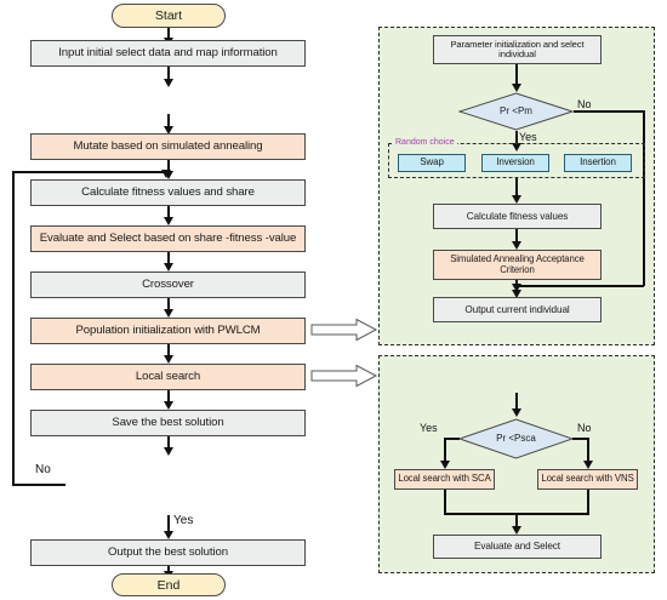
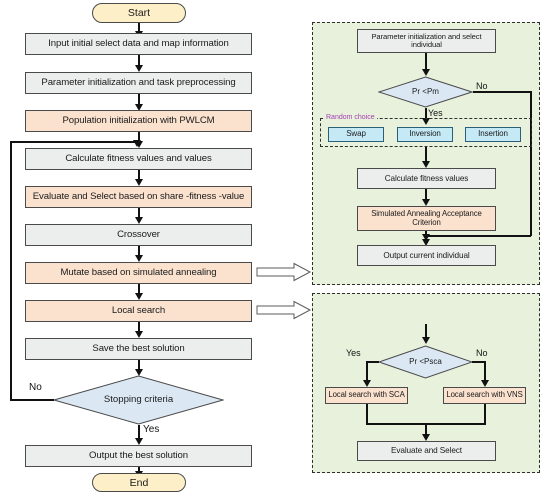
  Start
  Input initial select data and map information
+ Parameter initialization and task preprocessing
- Mutate based on simulated annealing
+ Population initialization with PWLCM
- Calculate fitness values and share
+ Calculate fitness values and values
  Evaluate and Select based on share -fitness -value
  Crossover
- Population initialization with PWLCM
+ Mutate based on simulated annealing
  Local search
  Save the best solution
+ Stopping criteria
  No
  Yes
  Output the best solution
  End
  Parameter initialization and select
  individual
  Pr <Pm
  No
  Yes
  Swap
  Inversion
  Insertion
  Calculate fitness values
  Simulated Annealing Acceptance
  Criterion
  Output current individual
  Pr <Psca
  Yes
  No
  Local search with SCA
  Local search with VNS
  Evaluate and Select
